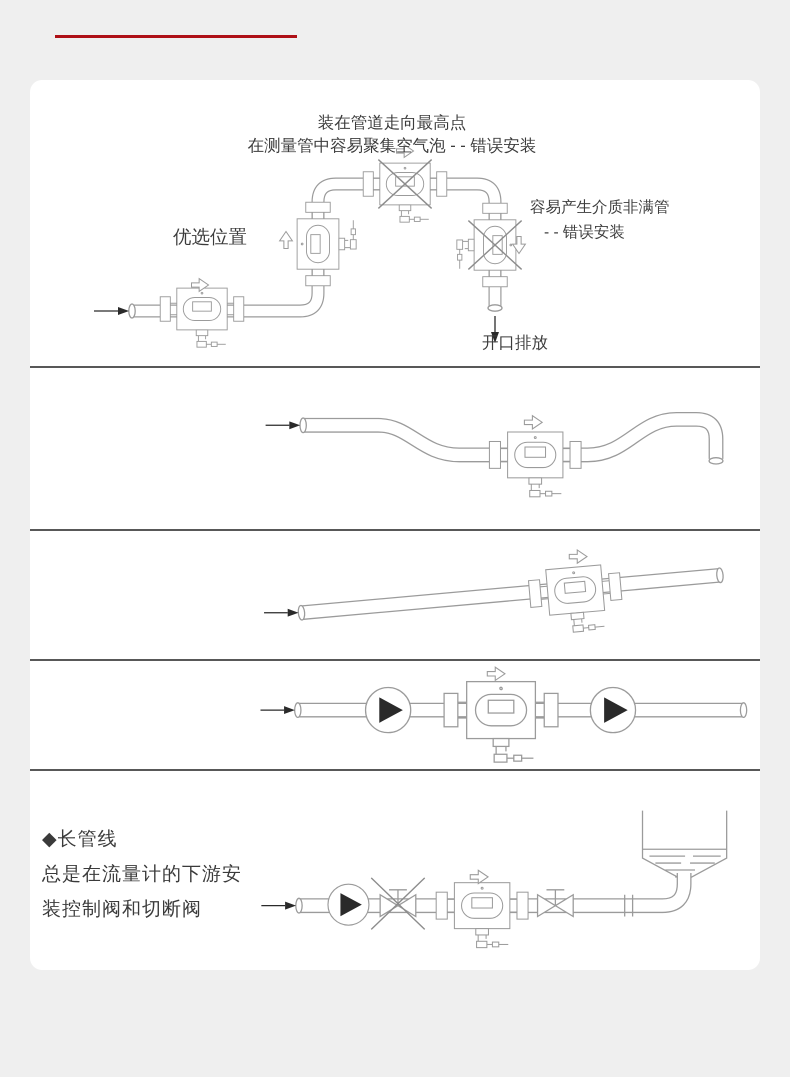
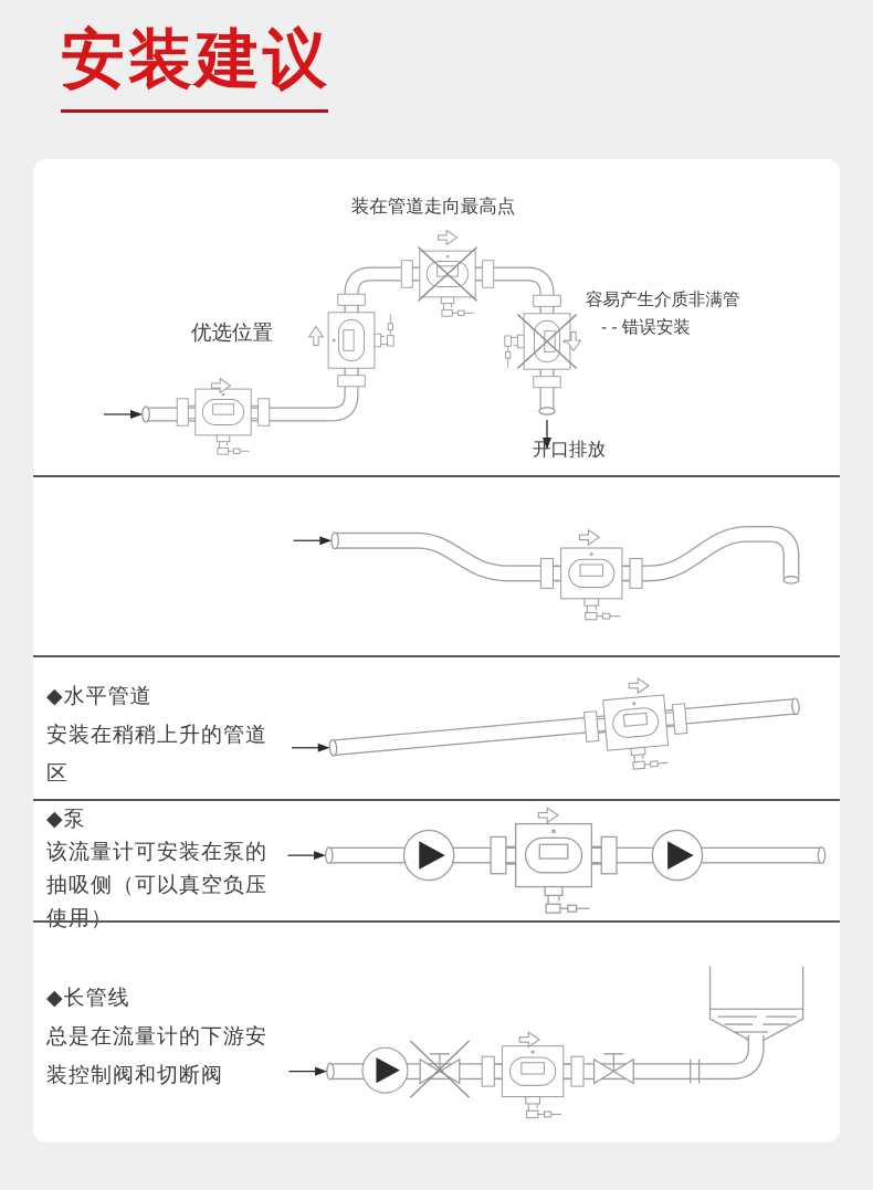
+ 安装建议
  装在管道走向最高点
- 在测量管中容易聚集空气泡 - - 错误安装
  容易产生介质非满管
  - - 错误安装
  优选位置
  开口排放
+ ◆水平管道
+ 安装在稍稍上升的管道
+ 区
+ ◆泵
+ 该流量计可安装在泵的
+ 抽吸侧（可以真空负压
+ 使用）
  ◆长管线
  总是在流量计的下游安
  装控制阀和切断阀
